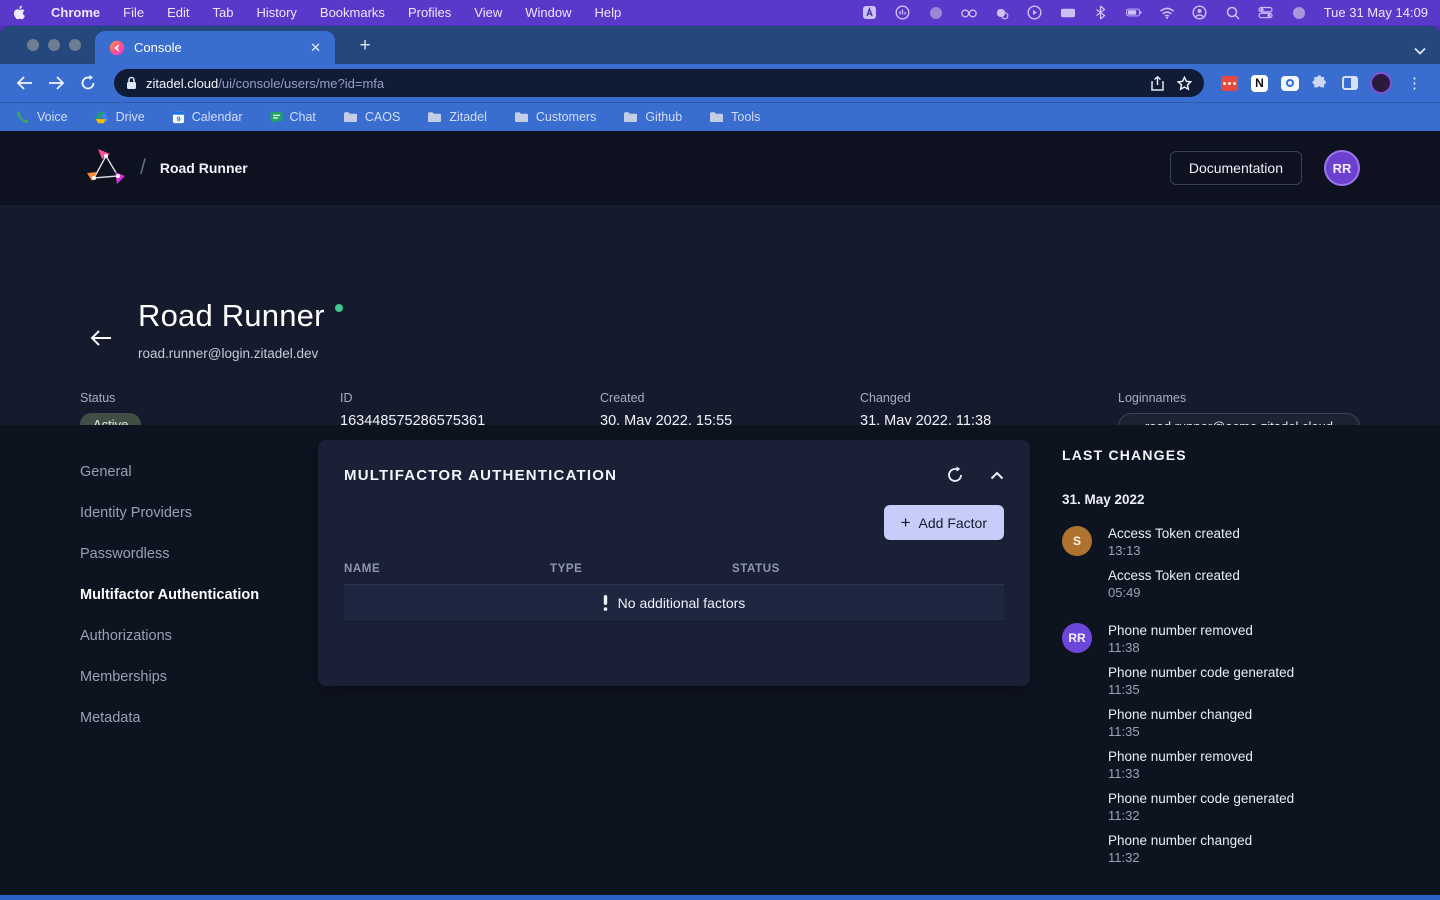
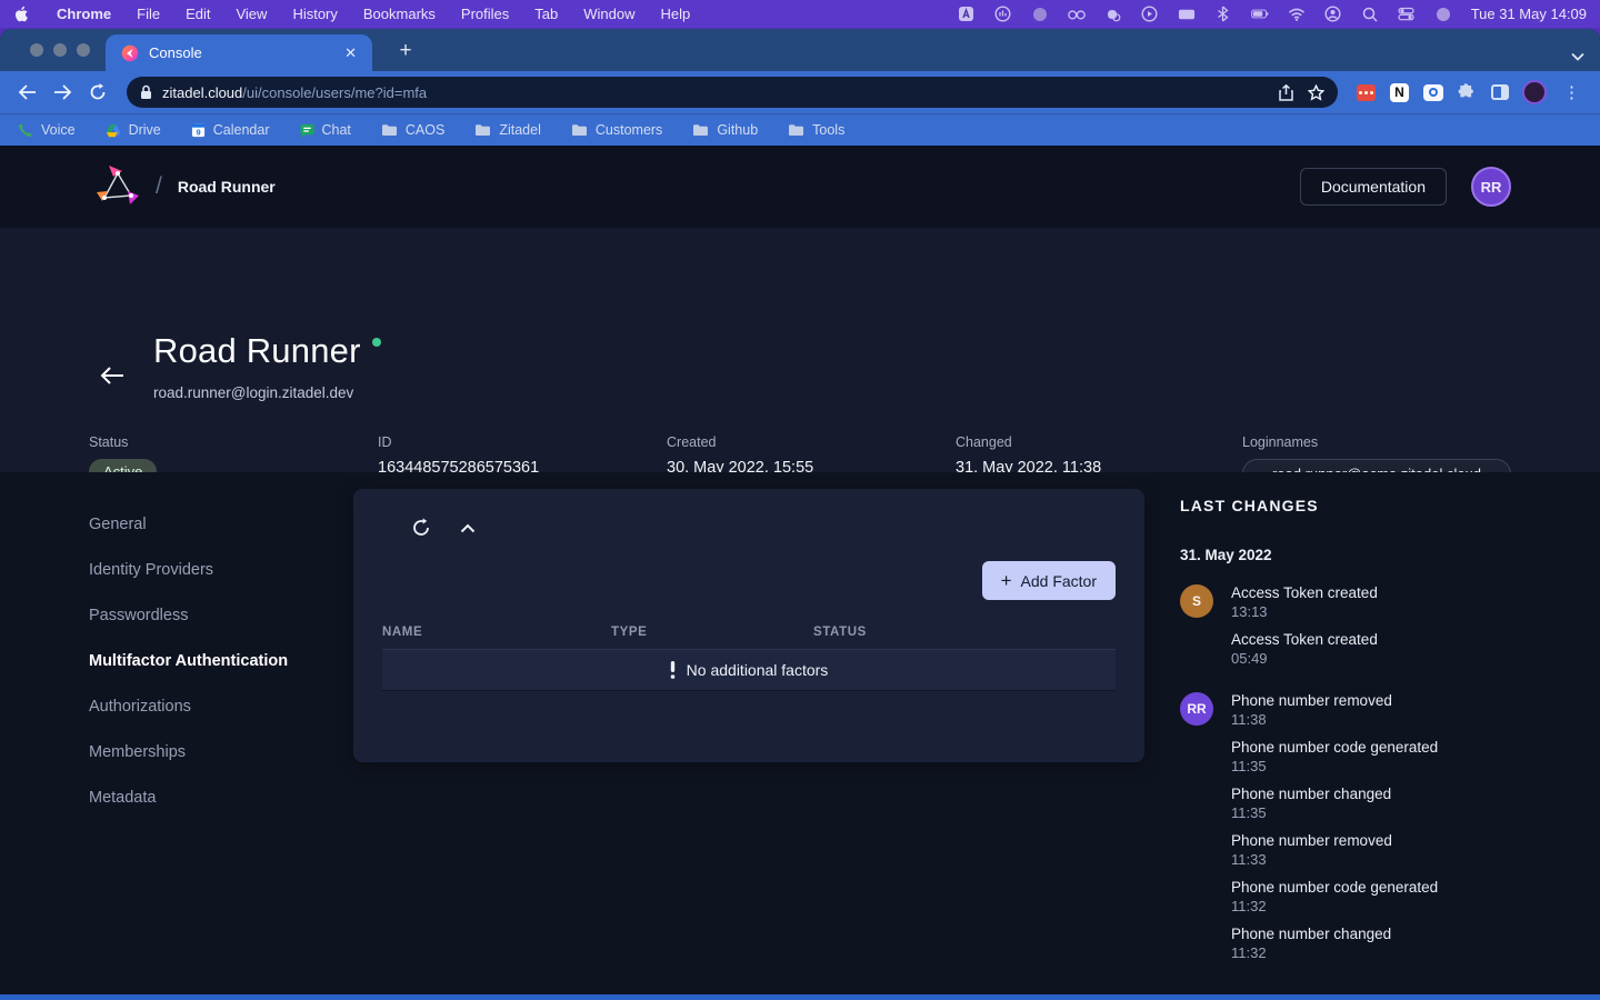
  Chrome
  File
  Edit
- Tab
+ View
  History
  Bookmarks
  Profiles
- View
+ Tab
  Window
  Help
  Tue 31 May 14:09
  Console
  ✕
  +
  zitadel.cloud/ui/console/users/me?id=mfa
  N
  ⋮
  Voice
  Drive
  9
  Calendar
  Chat
  CAOS
  Zitadel
  Customers
  Github
  Tools
  /
  Road Runner
  Documentation
  RR
  Road Runner
  road.runner@login.zitadel.dev
  Status
  ID
  163448575286575361
  Created
  30. May 2022, 15:55
  Changed
  31. May 2022, 11:38
  Loginnames
  General
  Identity Providers
  Passwordless
  Multifactor Authentication
  Authorizations
  Memberships
  Metadata
- MULTIFACTOR AUTHENTICATION
  +
  Add Factor
  NAME
  TYPE
  STATUS
  No additional factors
  LAST CHANGES
  31. May 2022
  S
  Access Token created
  13:13
  Access Token created
  05:49
  RR
  Phone number removed
  11:38
  Phone number code generated
  11:35
  Phone number changed
  11:35
  Phone number removed
  11:33
  Phone number code generated
  11:32
  Phone number changed
  11:32
